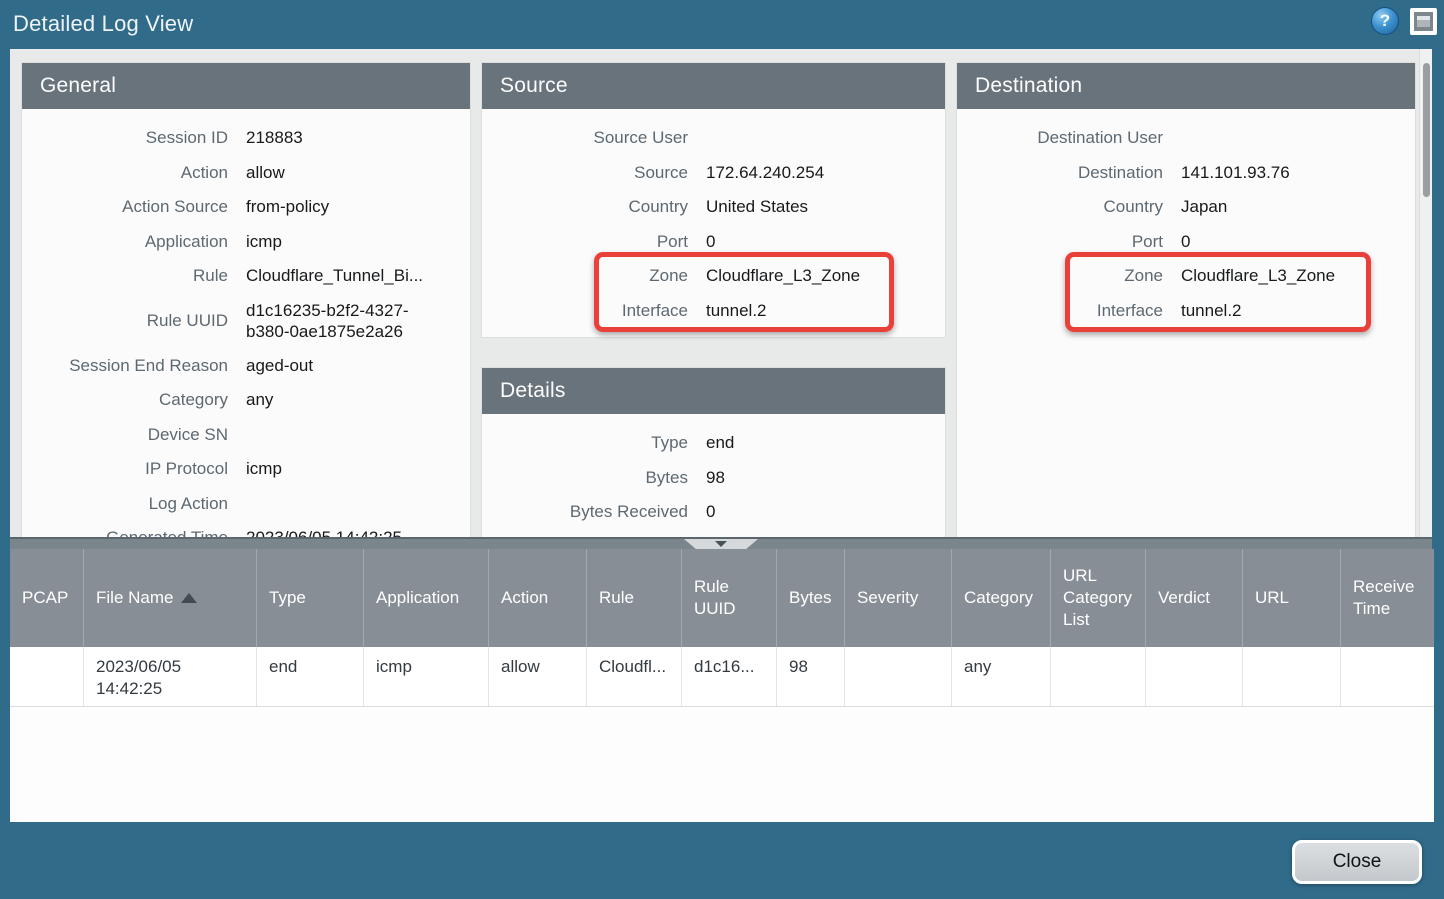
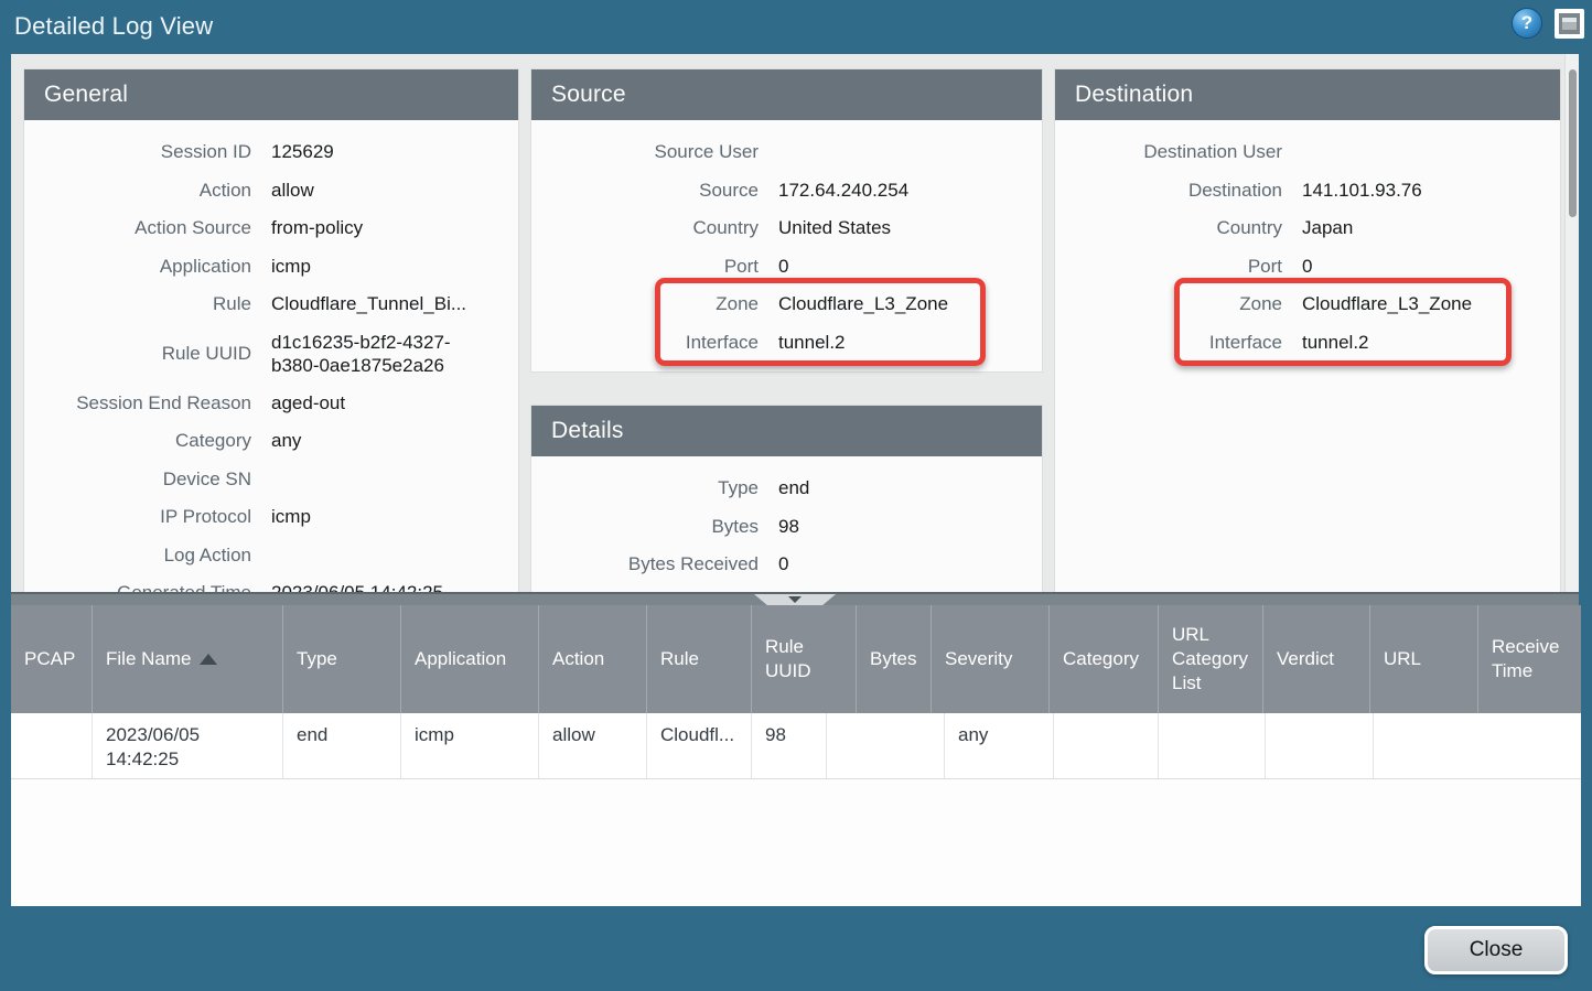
  Detailed Log View
  ?
  General
  Session ID
- 218883
+ 125629
  Action
  allow
  Action Source
  from-policy
  Application
  icmp
  Rule
  Cloudflare_Tunnel_Bi...
  Rule UUID
  d1c16235-b2f2-4327-b380-0ae1875e2a26
  Session End Reason
  aged-out
  Category
  any
  Device SN
  IP Protocol
  icmp
  Log Action
  Source
  Source User
  Source
  172.64.240.254
  Country
  United States
  Port
  0
  Zone
  Cloudflare_L3_Zone
  Interface
  tunnel.2
  Details
  Type
  end
  Bytes
  98
  Bytes Received
  0
  Destination
  Destination User
  Destination
  141.101.93.76
  Country
  Japan
  Port
  0
  Zone
  Cloudflare_L3_Zone
  Interface
  tunnel.2
  PCAP
  File Name
  Type
  Application
  Action
  Rule
  Rule UUID
  Bytes
  Severity
  Category
  URL Category List
  Verdict
  URL
  Receive Time
  2023/06/05 14:42:25
  end
  icmp
  allow
  Cloudfl...
- d1c16...
  98
  any
  Close
